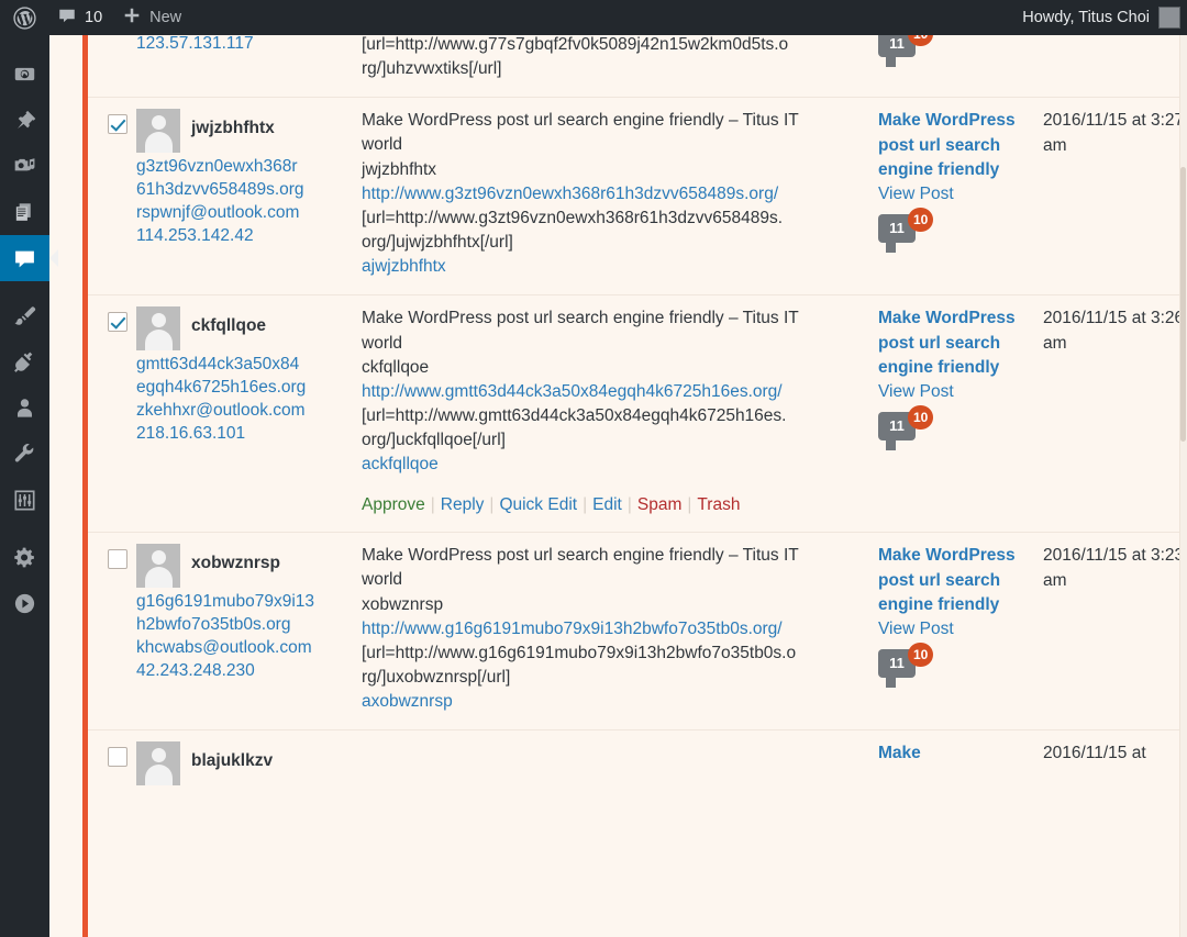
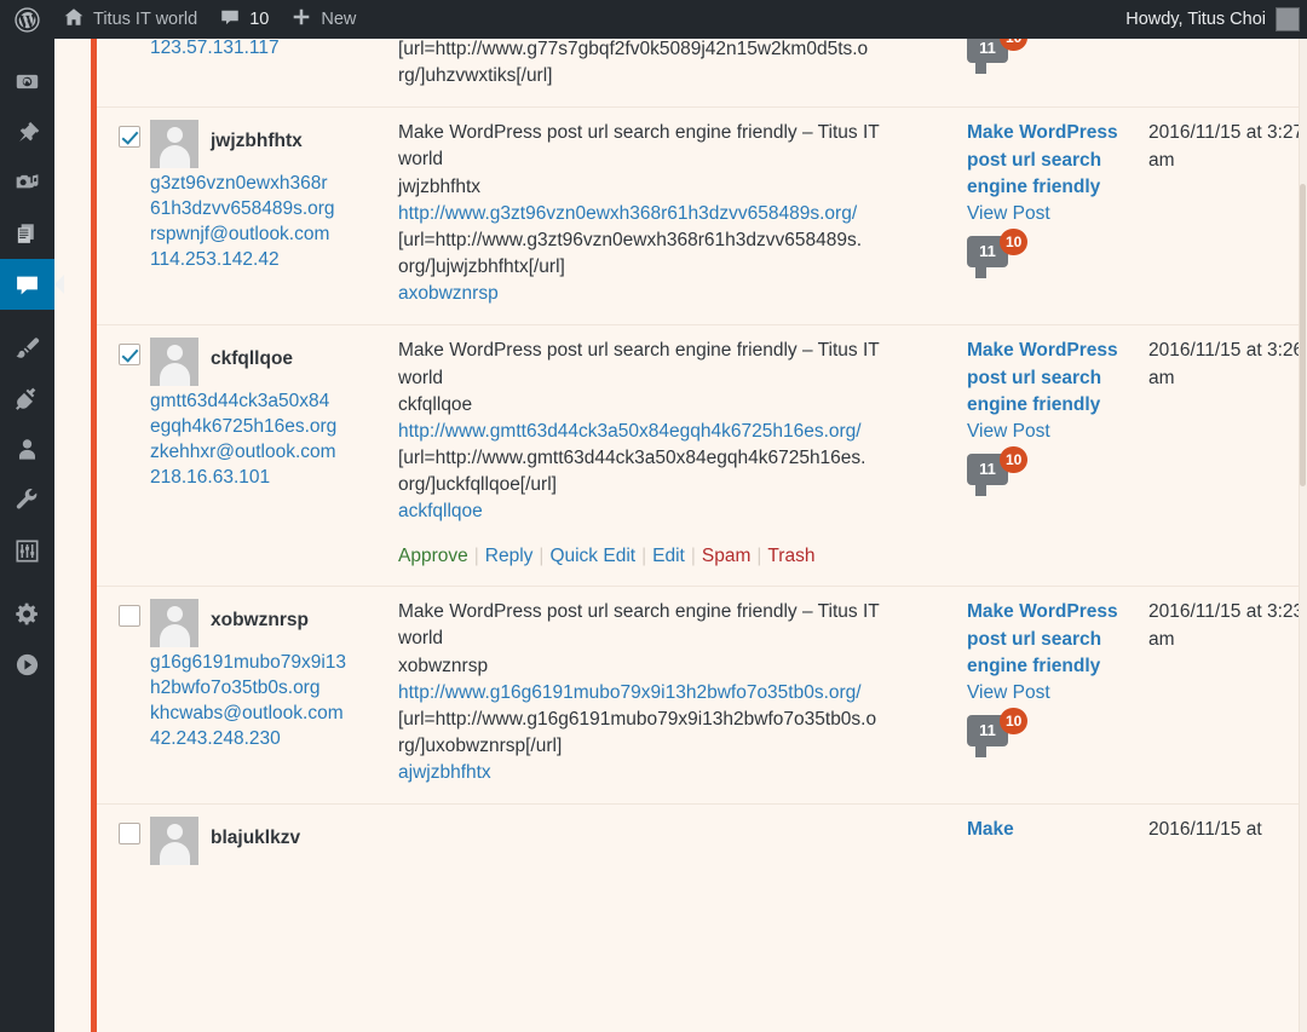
+ Titus IT world
  10
  New
  Howdy, Titus Choi
  	123.57.131.117	[url=http://www.g77s7gbqf2fv0k5089j42n15w2km0d5ts.o rg/]uhzvwxtiks[/url]	11
- 	jwjzbhfhtx g3zt96vzn0ewxh368r 61h3dzvv658489s.org rspwnjf@outlook.com 114.253.142.42	Make WordPress post url search engine friendly – Titus IT world jwjzbhfhtx http://www.g3zt96vzn0ewxh368r61h3dzvv658489s.org/ [url=http://www.g3zt96vzn0ewxh368r61h3dzvv658489s. org/]ujwjzbhfhtx[/url] ajwjzbhfhtx	Make WordPress post url search engine friendly View Post 11 10	2016/11/15 at 3:2 am
+ 	jwjzbhfhtx g3zt96vzn0ewxh368r 61h3dzvv658489s.org rspwnjf@outlook.com 114.253.142.42	Make WordPress post url search engine friendly – Titus IT world jwjzbhfhtx http://www.g3zt96vzn0ewxh368r61h3dzvv658489s.org/ [url=http://www.g3zt96vzn0ewxh368r61h3dzvv658489s. org/]ujwjzbhfhtx[/url] axobwznrsp	Make WordPress post url search engine friendly View Post 11 10	2016/11/15 at 3:2 am
  	ckfqllqoe gmtt63d44ck3a50x84 egqh4k6725h16es.org zkehhxr@outlook.com 218.16.63.101	Make WordPress post url search engine friendly – Titus IT world ckfqllqoe http://www.gmtt63d44ck3a50x84egqh4k6725h16es.org/ [url=http://www.gmtt63d44ck3a50x84egqh4k6725h16es. org/]uckfqllqoe[/url] ackfqllqoe Approve | Reply | Quick Edit | Edit | Spam | Trash	Make WordPress post url search engine friendly View Post 11 10	2016/11/15 at 3:2 am
- 	xobwznrsp g16g6191mubo79x9i13 h2bwfo7o35tb0s.org khcwabs@outlook.com 42.243.248.230	Make WordPress post url search engine friendly – Titus IT world xobwznrsp http://www.g16g6191mubo79x9i13h2bwfo7o35tb0s.org/ [url=http://www.g16g6191mubo79x9i13h2bwfo7o35tb0s.o rg/]uxobwznrsp[/url] axobwznrsp	Make WordPress post url search engine friendly View Post 11 10	2016/11/15 at 3:2 am
+ 	xobwznrsp g16g6191mubo79x9i13 h2bwfo7o35tb0s.org khcwabs@outlook.com 42.243.248.230	Make WordPress post url search engine friendly – Titus IT world xobwznrsp http://www.g16g6191mubo79x9i13h2bwfo7o35tb0s.org/ [url=http://www.g16g6191mubo79x9i13h2bwfo7o35tb0s.o rg/]uxobwznrsp[/url] ajwjzbhfhtx	Make WordPress post url search engine friendly View Post 11 10	2016/11/15 at 3:2 am
  	blajuklkzv		Make	2016/11/15 at
